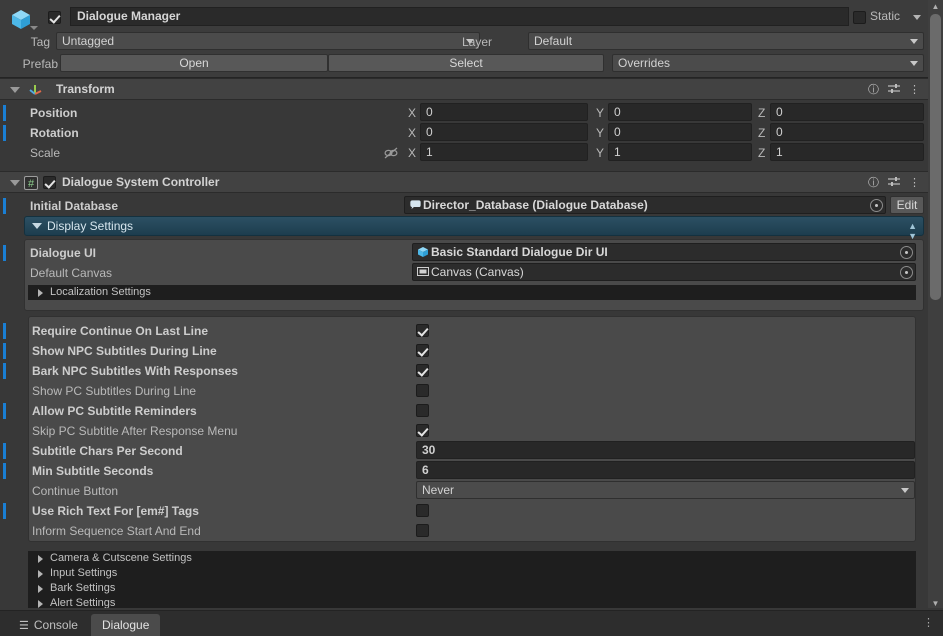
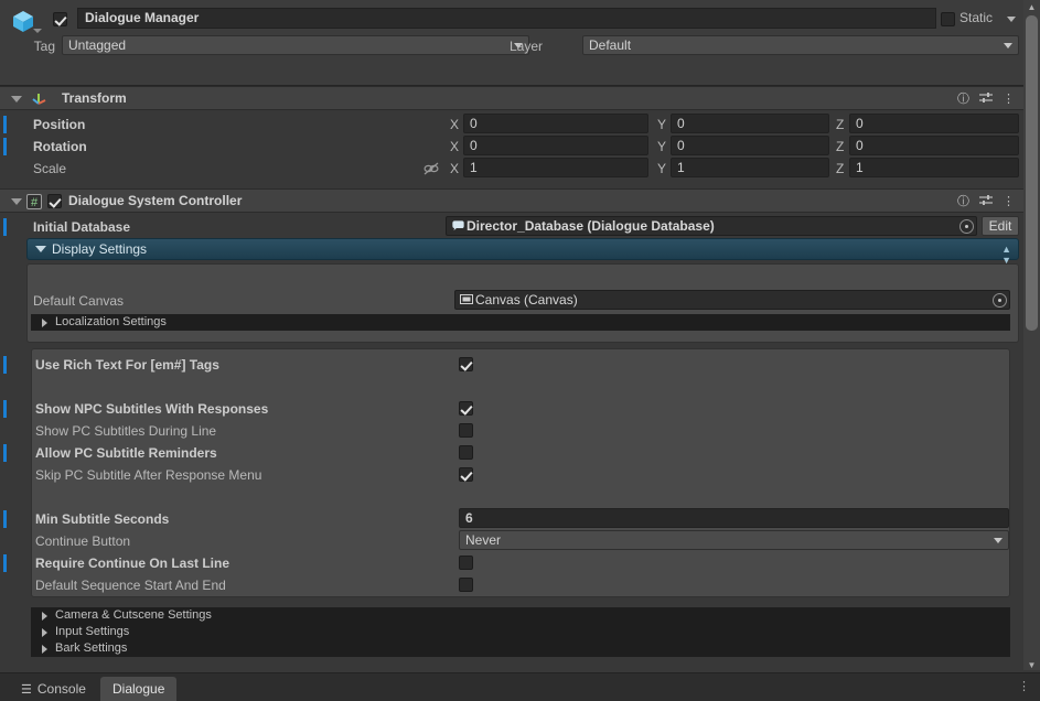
  Dialogue Manager
  Static
  Tag
  Untagged
  Layer
  Default
- Prefab
- Open
- Select
- Overrides
  Transform
  ⓘ
  ⋮
  Position
  X
  0
  Y
  0
  Z
  0
  Rotation
  X
  0
  Y
  0
  Z
  0
  Scale
  X
  1
  Y
  1
  Z
  1
  #
  Dialogue System Controller
  ⓘ
  ⋮
  Initial Database
  Director_Database (Dialogue Database)
  Edit
  Display Settings
  ▲
  ▼
- Dialogue UI
- Basic Standard Dialogue Dir UI
  Default Canvas
  Canvas (Canvas)
  Localization Settings
- Require Continue On Last Line
+ Use Rich Text For [em#] Tags
- Show NPC Subtitles During Line
- Bark NPC Subtitles With Responses
+ Show NPC Subtitles With Responses
  Show PC Subtitles During Line
  Allow PC Subtitle Reminders
  Skip PC Subtitle After Response Menu
- Subtitle Chars Per Second
- 30
  Min Subtitle Seconds
  6
  Continue Button
  Never
- Use Rich Text For [em#] Tags
+ Require Continue On Last Line
- Inform Sequence Start And End
+ Default Sequence Start And End
  Camera & Cutscene Settings
  Input Settings
  Bark Settings
- Alert Settings
  ▲
  ▼
  ☰ Console
  Dialogue
  ⋮
